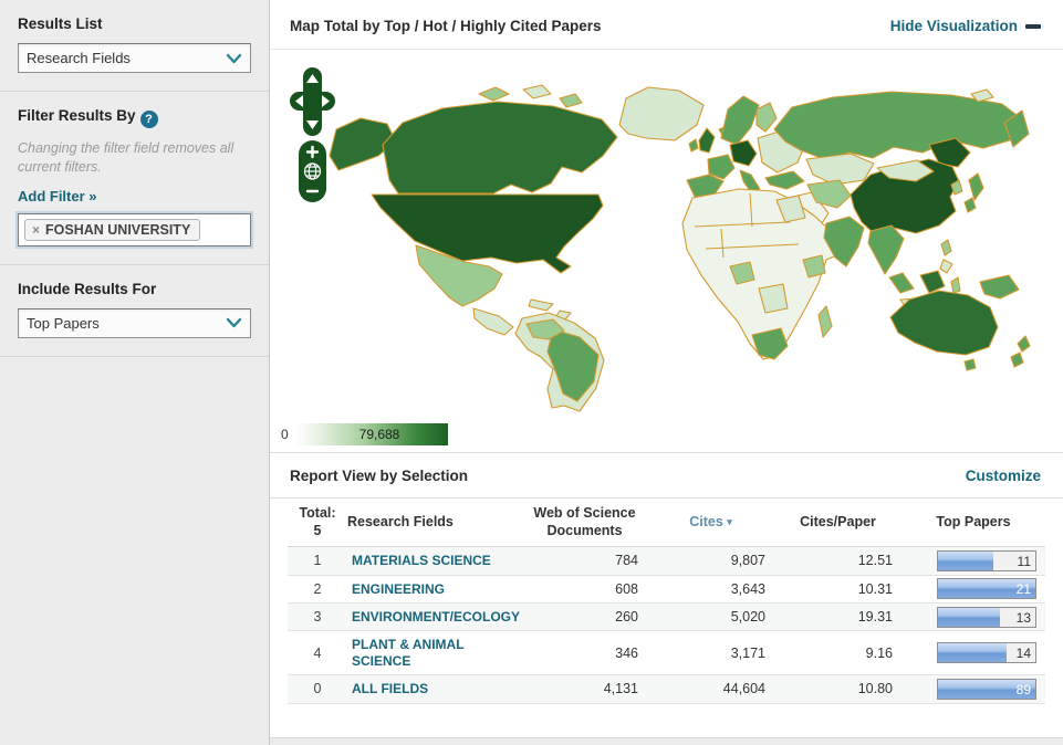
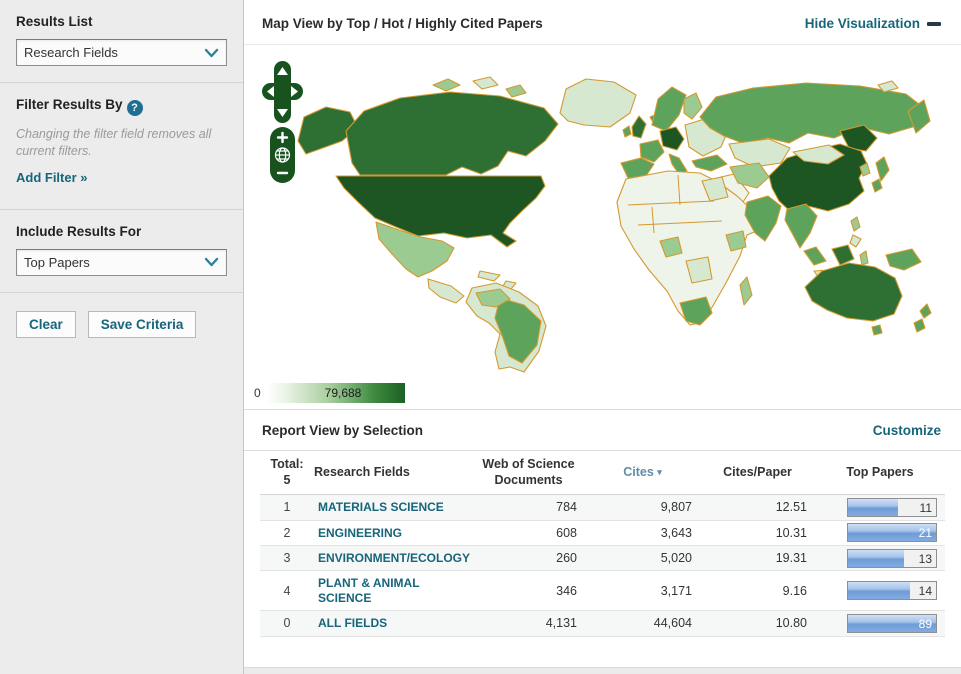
  Results List
  Research Fields
  Filter Results By ?
  Changing the filter field removes all current filters.
  Add Filter »
- ×
- FOSHAN UNIVERSITY
  Include Results For
  Top Papers
+ Clear
+ Save Criteria
- Map Total by Top / Hot / Highly Cited Papers
+ Map View by Top / Hot / Highly Cited Papers
  Hide Visualization
  0
  79,688
  Report View by Selection
  Customize
  Total:
  5
  Research Fields
  Web of Science Documents
  Cites ▾
  Cites/Paper
  Top Papers
  1
  MATERIALS SCIENCE
  784
  9,807
  12.51
  11
  2
  ENGINEERING
  608
  3,643
  10.31
  21
  3
  ENVIRONMENT/ECOLOGY
  260
  5,020
  19.31
  13
  4
  PLANT & ANIMAL SCIENCE
  346
  3,171
  9.16
  14
  0
  ALL FIELDS
  4,131
  44,604
  10.80
  89
